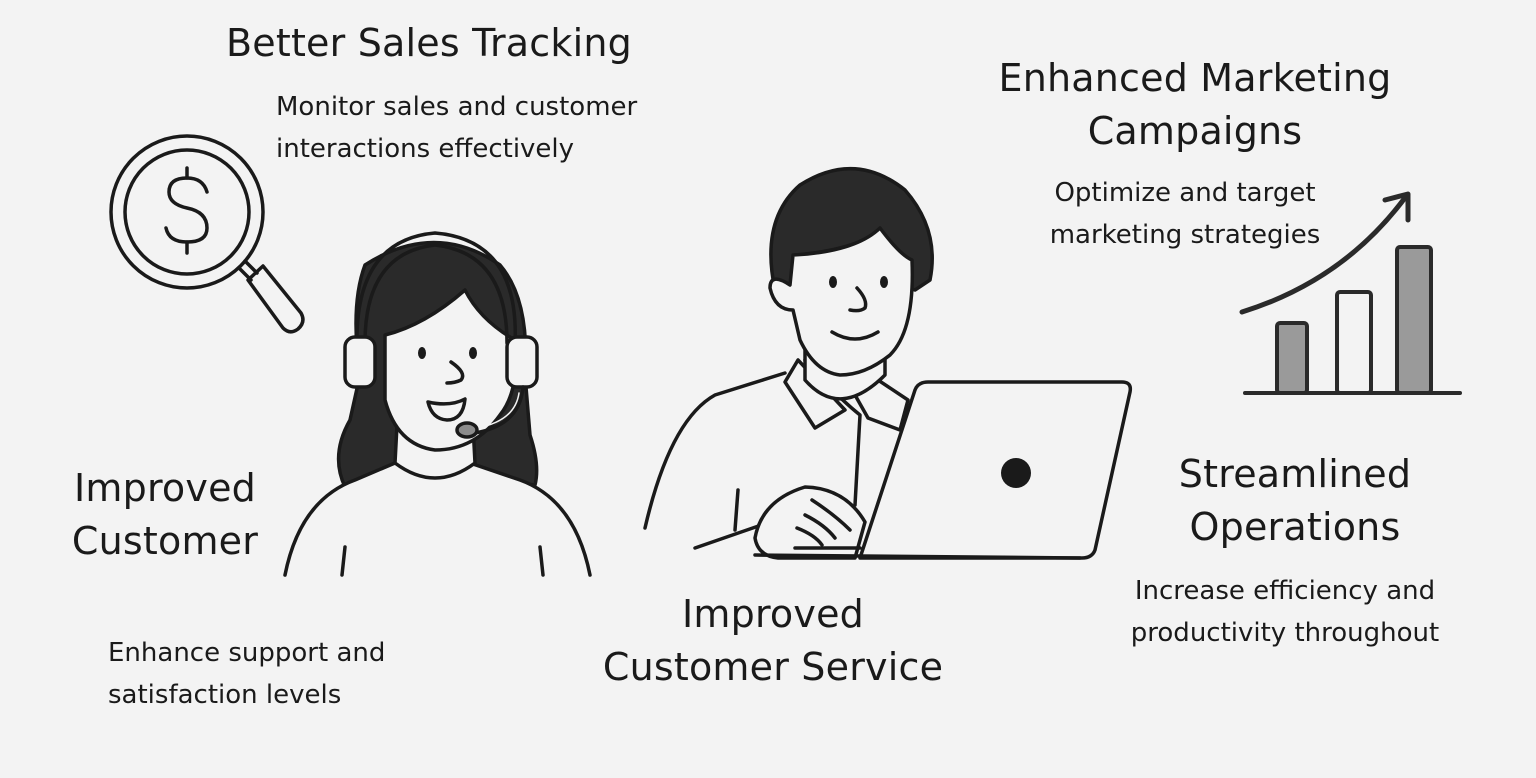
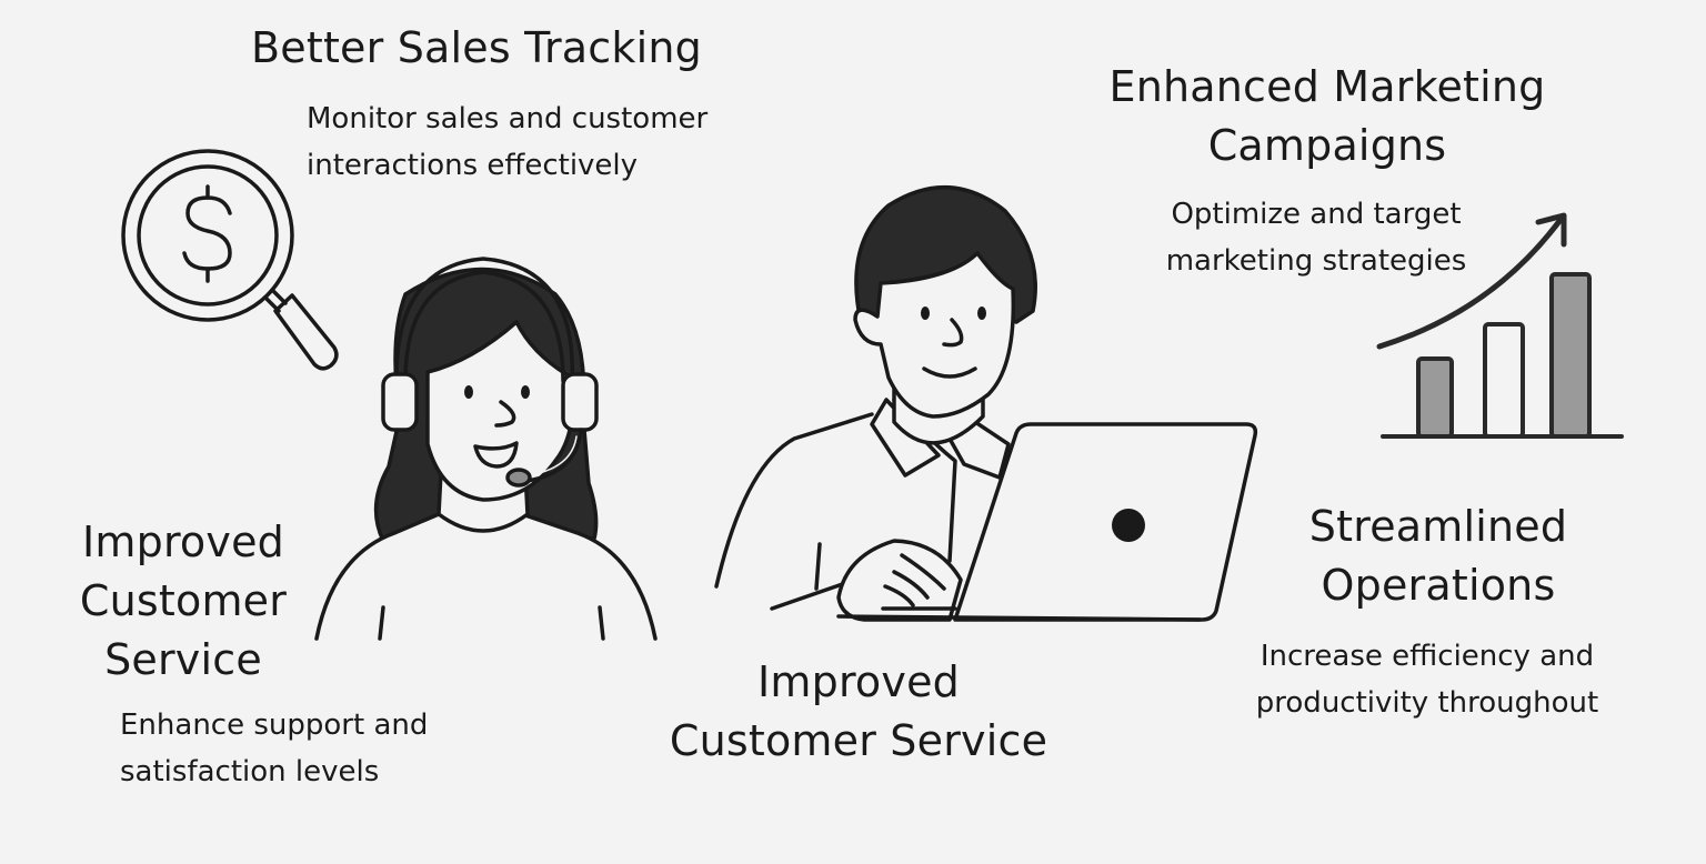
  Better Sales Tracking
  Monitor sales and customer
  interactions effectively
  Improved
  Customer
+ Service
  Enhance support and
  satisfaction levels
  Improved
  Customer Service
  Enhanced Marketing
  Campaigns
  Optimize and target
  marketing strategies
  Streamlined
  Operations
  Increase efficiency and
  productivity throughout
